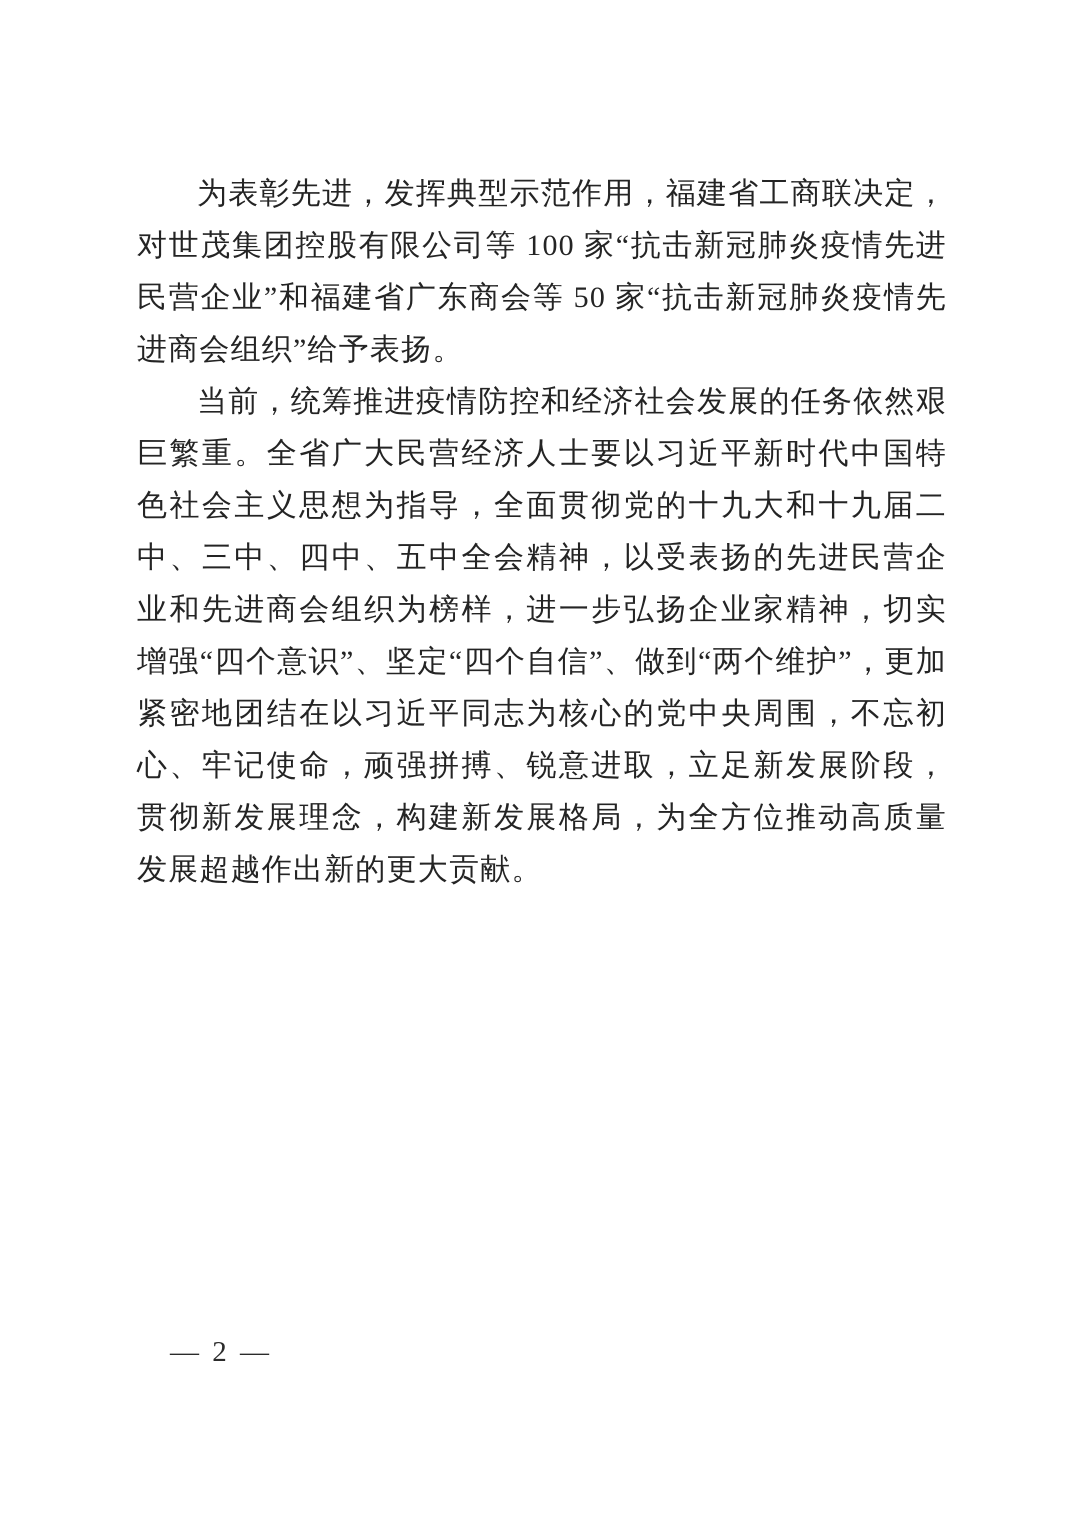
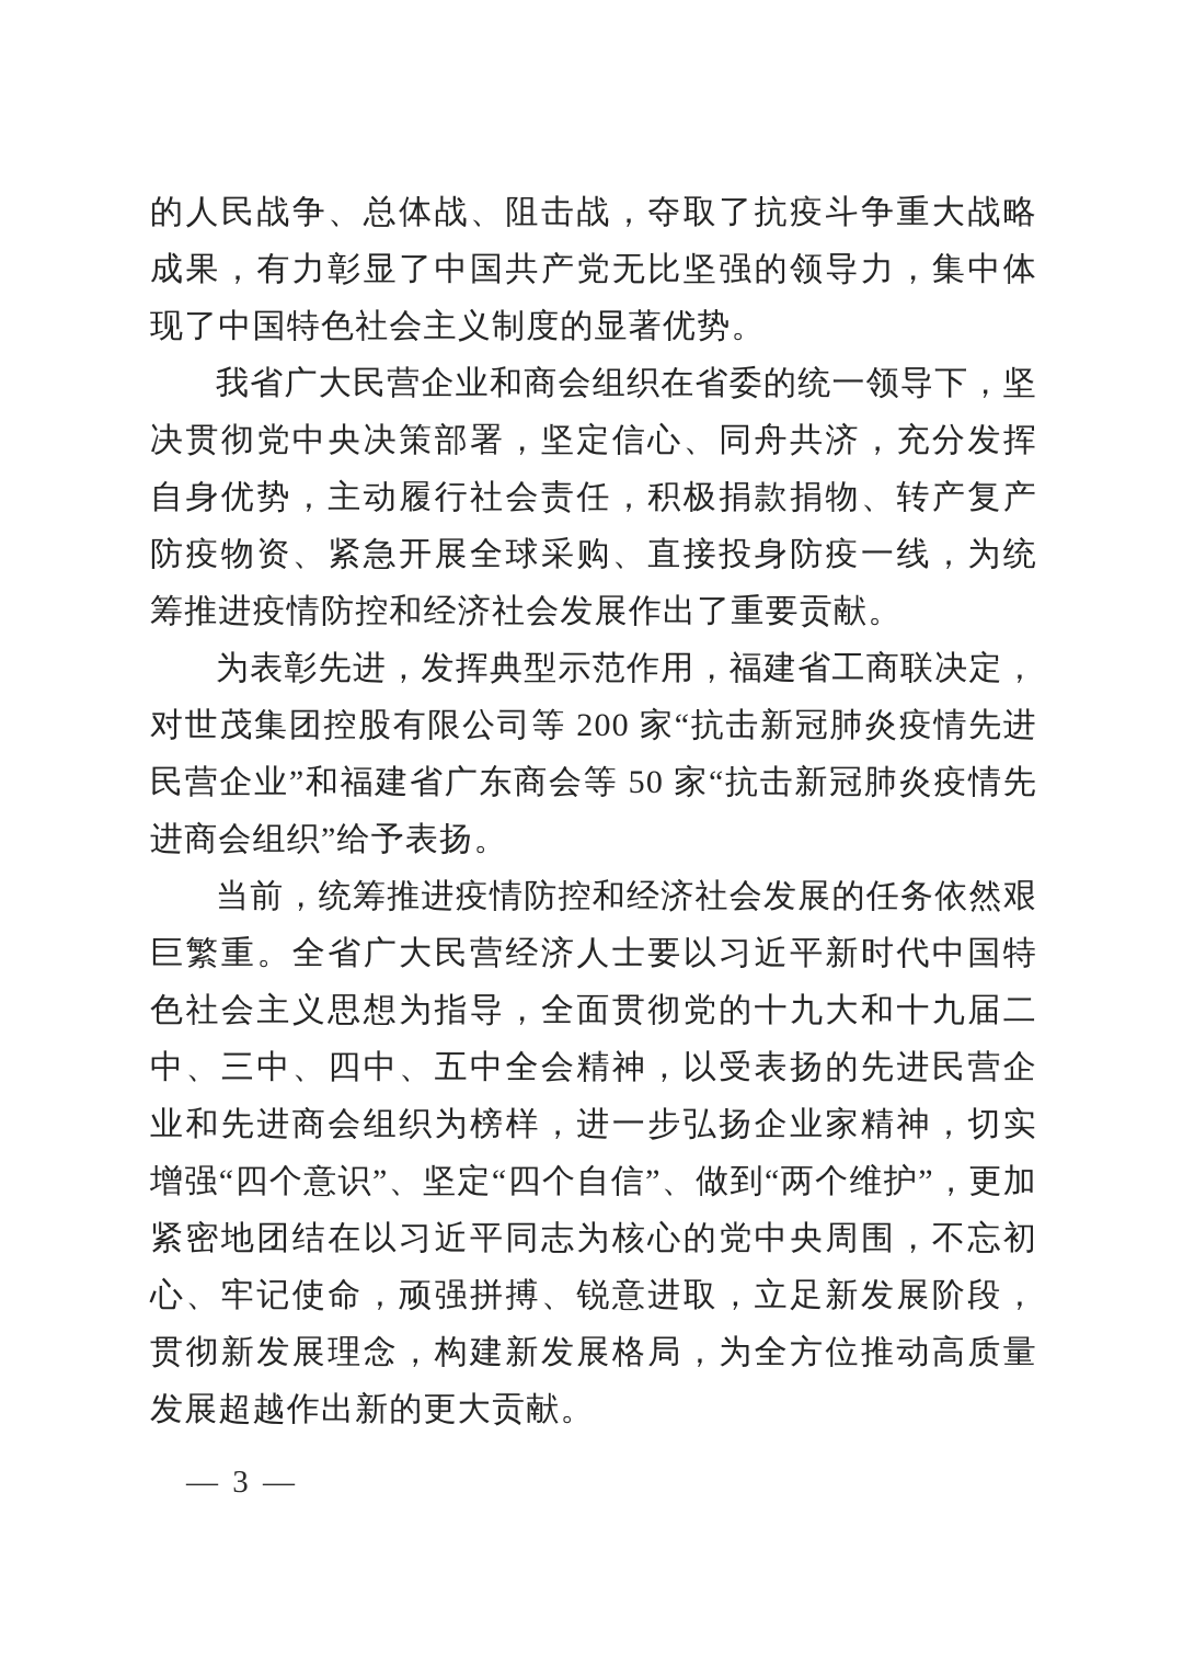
+ 的人民战争、总体战、阻击战，夺取了抗疫斗争重大战略成果，有力彰显了中国共产党无比坚强的领导力，集中体现了中国特色社会主义制度的显著优势。
+ 我省广大民营企业和商会组织在省委的统一领导下，坚决贯彻党中央决策部署，坚定信心、同舟共济，充分发挥自身优势，主动履行社会责任，积极捐款捐物、转产复产防疫物资、紧急开展全球采购、直接投身防疫一线，为统筹推进疫情防控和经济社会发展作出了重要贡献。
- 为表彰先进，发挥典型示范作用，福建省工商联决定，对世茂集团控股有限公司等 100 家“抗击新冠肺炎疫情先进民营企业”和福建省广东商会等 50 家“抗击新冠肺炎疫情先进商会组织”给予表扬。
+ 为表彰先进，发挥典型示范作用，福建省工商联决定，对世茂集团控股有限公司等 200 家“抗击新冠肺炎疫情先进民营企业”和福建省广东商会等 50 家“抗击新冠肺炎疫情先进商会组织”给予表扬。
  当前，统筹推进疫情防控和经济社会发展的任务依然艰巨繁重。全省广大民营经济人士要以习近平新时代中国特色社会主义思想为指导，全面贯彻党的十九大和十九届二中、三中、四中、五中全会精神，以受表扬的先进民营企业和先进商会组织为榜样，进一步弘扬企业家精神，切实增强“四个意识”、坚定“四个自信”、做到“两个维护”，更加紧密地团结在以习近平同志为核心的党中央周围，不忘初心、牢记使命，顽强拼搏、锐意进取，立足新发展阶段，贯彻新发展理念，构建新发展格局，为全方位推动高质量发展超越作出新的更大贡献。
- — 2 —
+ — 3 —
